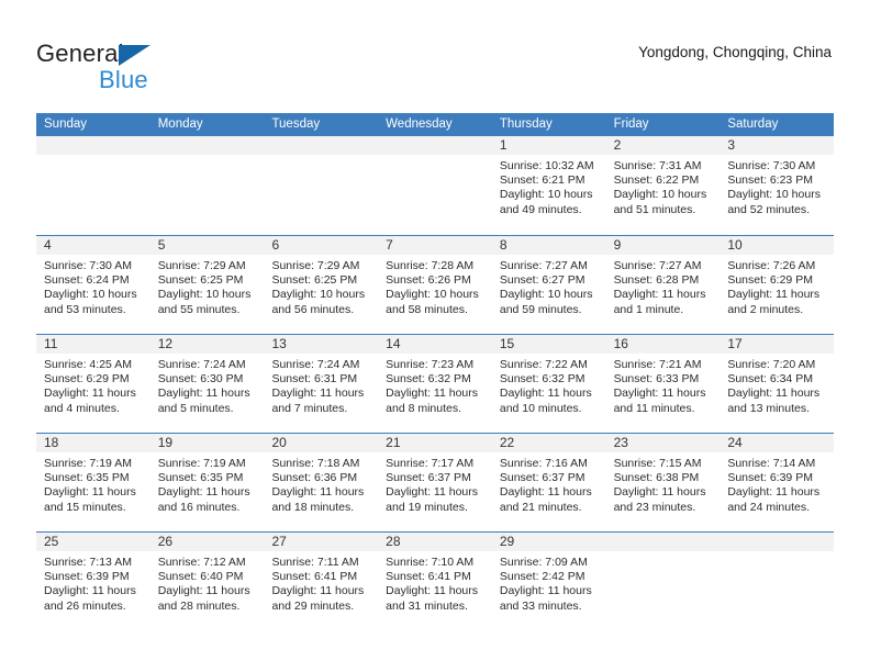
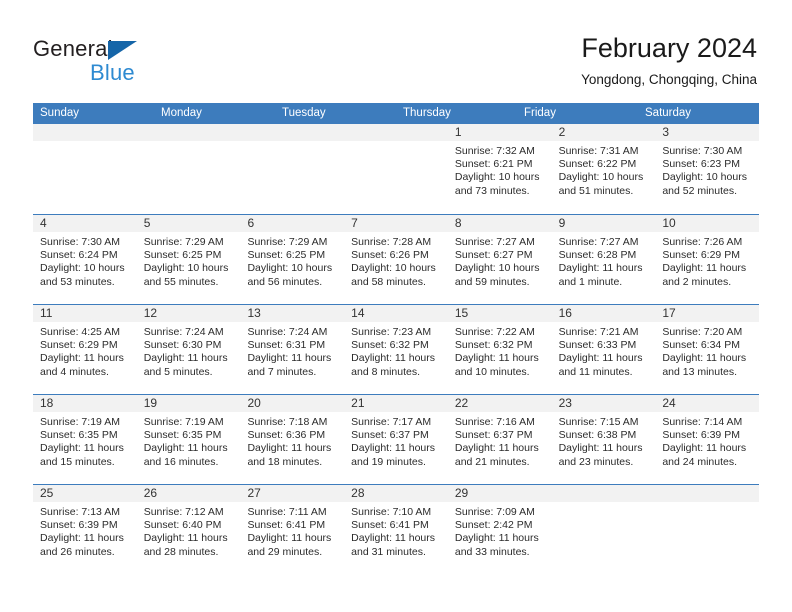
  General
  Blue
+ February 2024
  Yongdong, Chongqing, China
  Sunday
  Monday
  Tuesday
- Wednesday
  Thursday
  Friday
  Saturday
  1
- Sunrise: 10:32 AM
+ Sunrise: 7:32 AM
  Sunset: 6:21 PM
  Daylight: 10 hours
- and 49 minutes.
+ and 73 minutes.
  2
  Sunrise: 7:31 AM
  Sunset: 6:22 PM
  Daylight: 10 hours
  and 51 minutes.
  3
  Sunrise: 7:30 AM
  Sunset: 6:23 PM
  Daylight: 10 hours
  and 52 minutes.
  4
  Sunrise: 7:30 AM
  Sunset: 6:24 PM
  Daylight: 10 hours
  and 53 minutes.
  5
  Sunrise: 7:29 AM
  Sunset: 6:25 PM
  Daylight: 10 hours
  and 55 minutes.
  6
  Sunrise: 7:29 AM
  Sunset: 6:25 PM
  Daylight: 10 hours
  and 56 minutes.
  7
  Sunrise: 7:28 AM
  Sunset: 6:26 PM
  Daylight: 10 hours
  and 58 minutes.
  8
  Sunrise: 7:27 AM
  Sunset: 6:27 PM
  Daylight: 10 hours
  and 59 minutes.
  9
  Sunrise: 7:27 AM
  Sunset: 6:28 PM
  Daylight: 11 hours
  and 1 minute.
  10
  Sunrise: 7:26 AM
  Sunset: 6:29 PM
  Daylight: 11 hours
  and 2 minutes.
  11
  Sunrise: 4:25 AM
  Sunset: 6:29 PM
  Daylight: 11 hours
  and 4 minutes.
  12
  Sunrise: 7:24 AM
  Sunset: 6:30 PM
  Daylight: 11 hours
  and 5 minutes.
  13
  Sunrise: 7:24 AM
  Sunset: 6:31 PM
  Daylight: 11 hours
  and 7 minutes.
  14
  Sunrise: 7:23 AM
  Sunset: 6:32 PM
  Daylight: 11 hours
  and 8 minutes.
  15
  Sunrise: 7:22 AM
  Sunset: 6:32 PM
  Daylight: 11 hours
  and 10 minutes.
  16
  Sunrise: 7:21 AM
  Sunset: 6:33 PM
  Daylight: 11 hours
  and 11 minutes.
  17
  Sunrise: 7:20 AM
  Sunset: 6:34 PM
  Daylight: 11 hours
  and 13 minutes.
  18
  Sunrise: 7:19 AM
  Sunset: 6:35 PM
  Daylight: 11 hours
  and 15 minutes.
  19
  Sunrise: 7:19 AM
  Sunset: 6:35 PM
  Daylight: 11 hours
  and 16 minutes.
  20
  Sunrise: 7:18 AM
  Sunset: 6:36 PM
  Daylight: 11 hours
  and 18 minutes.
  21
  Sunrise: 7:17 AM
  Sunset: 6:37 PM
  Daylight: 11 hours
  and 19 minutes.
  22
  Sunrise: 7:16 AM
  Sunset: 6:37 PM
  Daylight: 11 hours
  and 21 minutes.
  23
  Sunrise: 7:15 AM
  Sunset: 6:38 PM
  Daylight: 11 hours
  and 23 minutes.
  24
  Sunrise: 7:14 AM
  Sunset: 6:39 PM
  Daylight: 11 hours
  and 24 minutes.
  25
  Sunrise: 7:13 AM
  Sunset: 6:39 PM
  Daylight: 11 hours
  and 26 minutes.
  26
  Sunrise: 7:12 AM
  Sunset: 6:40 PM
  Daylight: 11 hours
  and 28 minutes.
  27
  Sunrise: 7:11 AM
  Sunset: 6:41 PM
  Daylight: 11 hours
  and 29 minutes.
  28
  Sunrise: 7:10 AM
  Sunset: 6:41 PM
  Daylight: 11 hours
  and 31 minutes.
  29
  Sunrise: 7:09 AM
  Sunset: 2:42 PM
  Daylight: 11 hours
  and 33 minutes.
